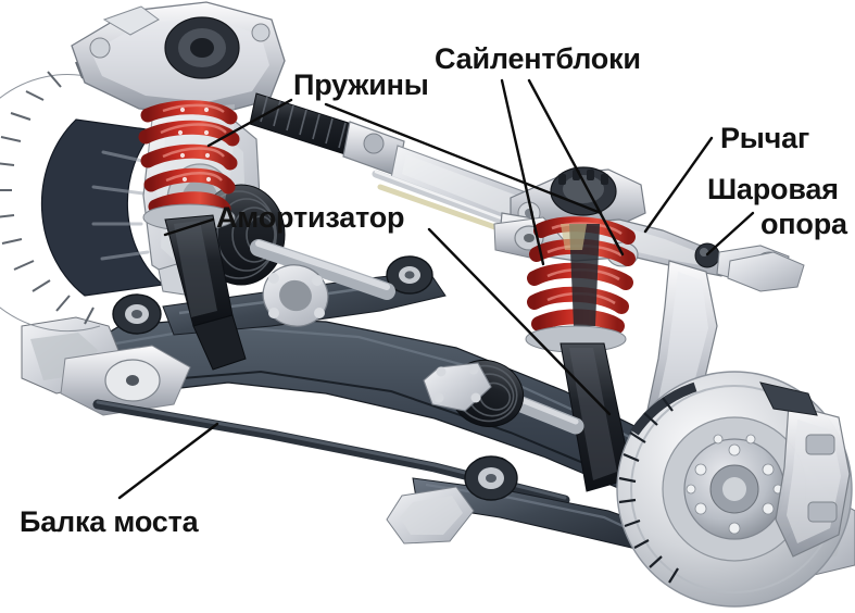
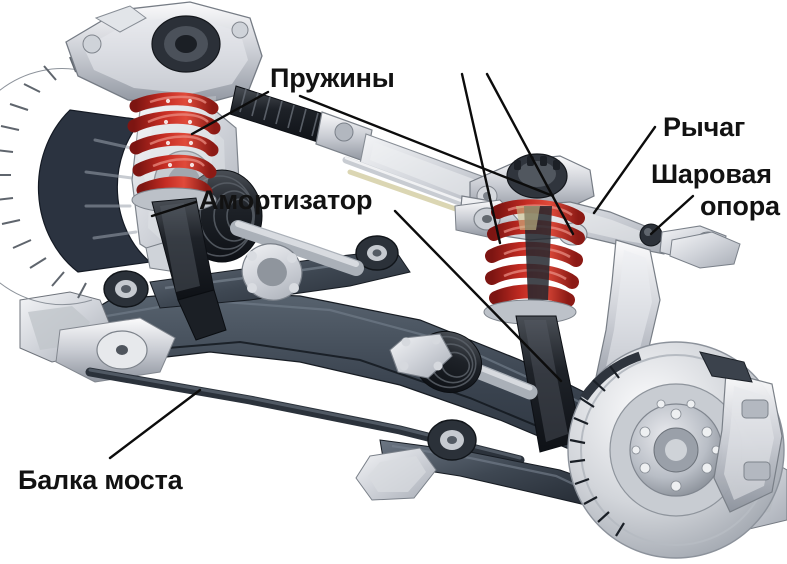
  Пружины
- Сайлентблоки
  Амортизатор
  Рычаг
  Шаровая
  опора
  Балка моста
